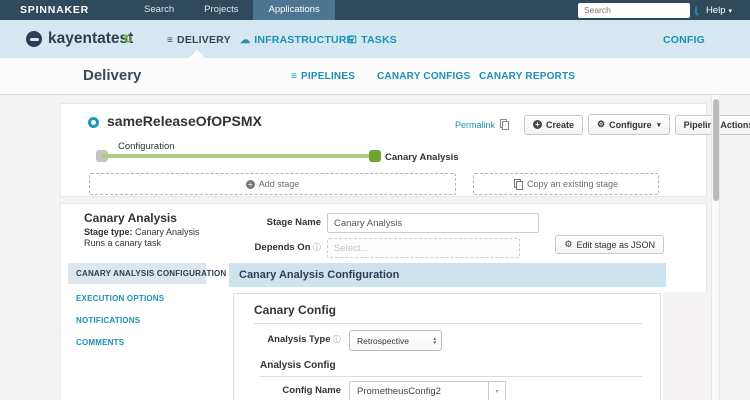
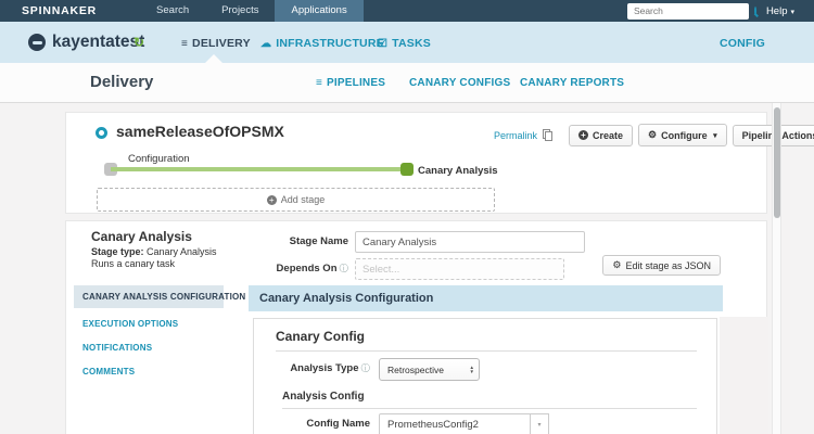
  SPINNAKER
  Search
  Projects
  Applications
  Search
  Help
  kayentatest
  ↻
  ≡ DELIVERY
  ☁ INFRASTRUCTURE
  ☑ TASKS
  CONFIG
  Delivery
  ≡ PIPELINES
  CANARY CONFIGS
  CANARY REPORTS
  sameReleaseOfOPSMX
  Permalink
  +
  Create
  ⚙
  Configure
  Pipeli Action
  Configuration
  Canary Analysis
  +
  Add stage
- Copy an existing stage
  Canary Analysis
  Stage type: Canary Analysis
  Runs a canary task
  Stage Name
  Canary Analysis
  Depends On ⓘ
  Select...
  ⚙
  Edit stage as JSON
  CANARY ANALYSIS CONFIGURATION
  EXECUTION OPTIONS
  NOTIFICATIONS
  COMMENTS
  Canary Analysis Configuration
  Canary Config
  Analysis Type ⓘ
  Retrospective
  Analysis Config
  Config Name
  PrometheusConfig2
